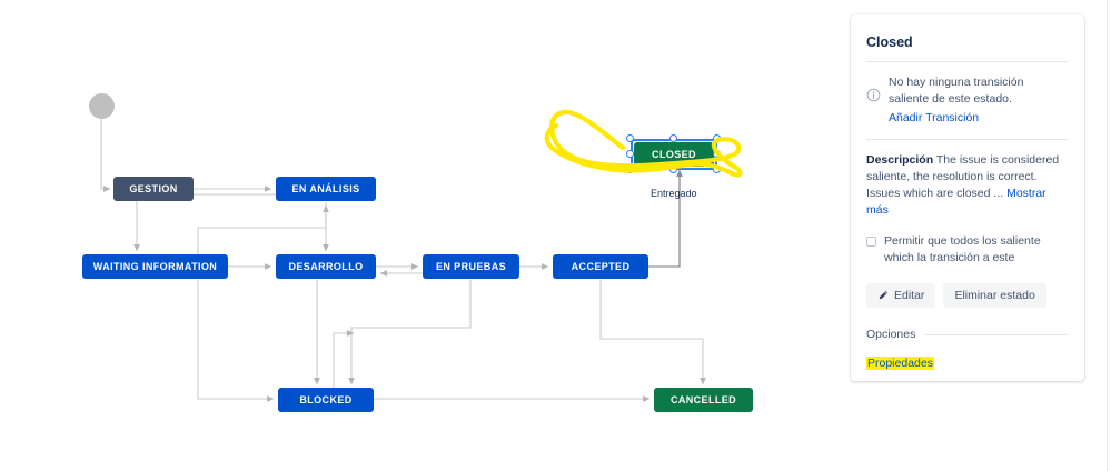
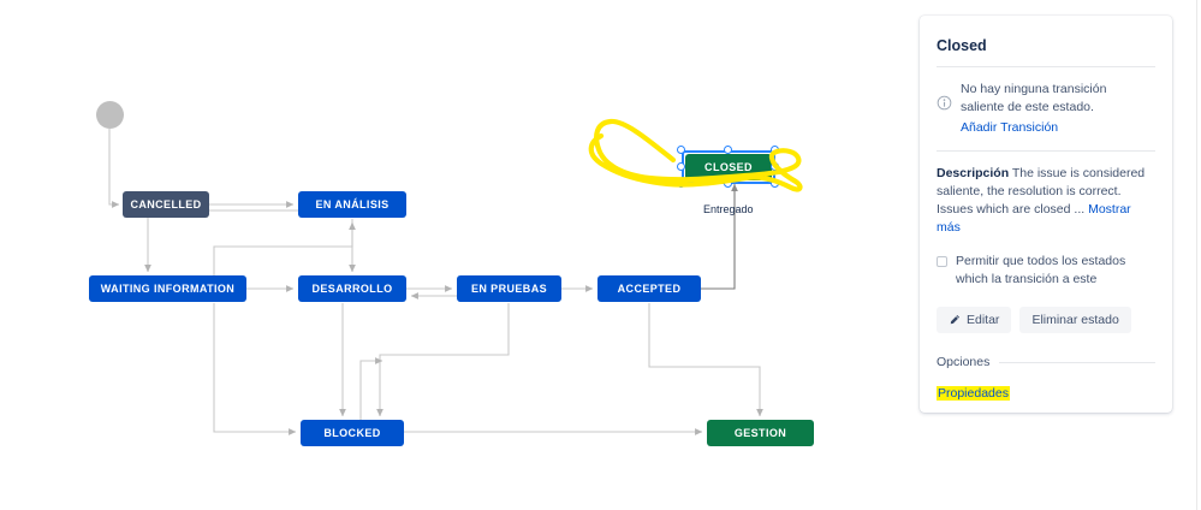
- GESTION
+ CANCELLED
  EN ANÁLISIS
  WAITING INFORMATION
  DESARROLLO
  EN PRUEBAS
  ACCEPTED
  BLOCKED
- CANCELLED
+ GESTION
  Entregado
  CLOSED
  Closed
  No hay ninguna transición
  saliente de este estado.
  Añadir Transición
  Descripción The issue is considered saliente, the resolution is correct. Issues which are closed ... Mostrar más
- Permitir que todos los saliente
+ Permitir que todos los estados
  which la transición a este
  Editar
  Eliminar estado
  Opciones
  Propiedades
